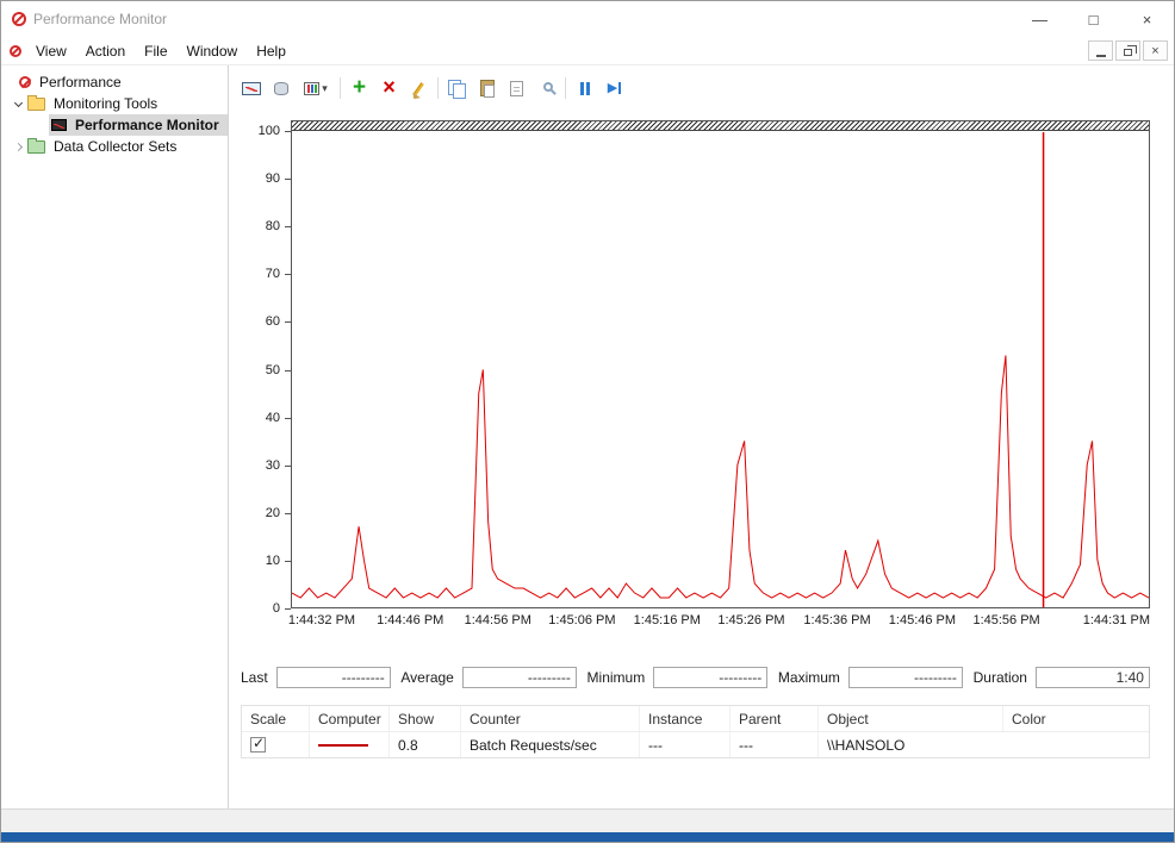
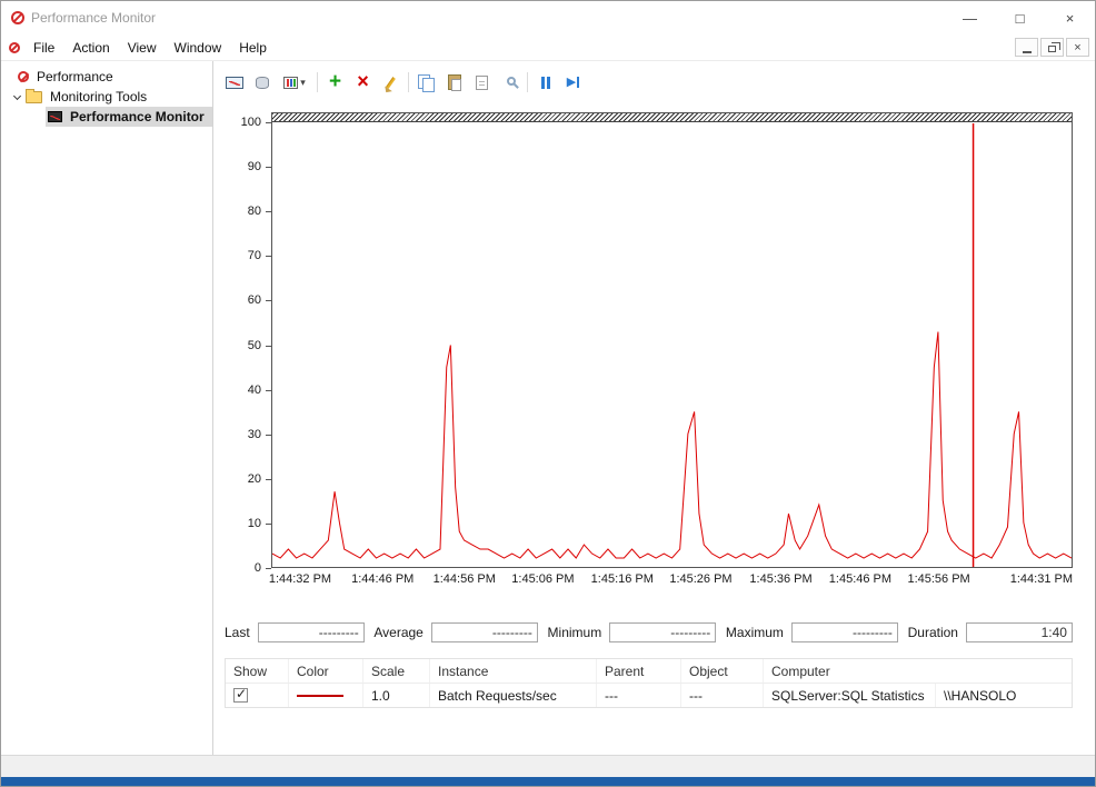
  Performance Monitor
  —
  □
  ×
- View
+ File
  Action
- File
+ View
  Window
  Help
  ×
  Performance
  Monitoring Tools
  Performance Monitor
- Data Collector Sets
  ▾
  +
  ×
  ▶
  0
  10
  20
  30
  40
  50
  60
  70
  80
  90
  100
  1:44:32 PM
  1:44:46 PM
  1:44:56 PM
  1:45:06 PM
  1:45:16 PM
  1:45:26 PM
  1:45:36 PM
  1:45:46 PM
  1:45:56 PM
  1:44:31 PM
  Last
  ---------
  Average
  ---------
  Minimum
  ---------
  Maximum
  ---------
  Duration
  1:40
- Scale
+ Show
- Computer
+ Color
- Show
+ Scale
- Counter
  Instance
  Parent
  Object
- Color
+ Computer
- 0.8
+ 1.0
  Batch Requests/sec
  ---
  ---
+ SQLServer:SQL Statistics
  \\HANSOLO
